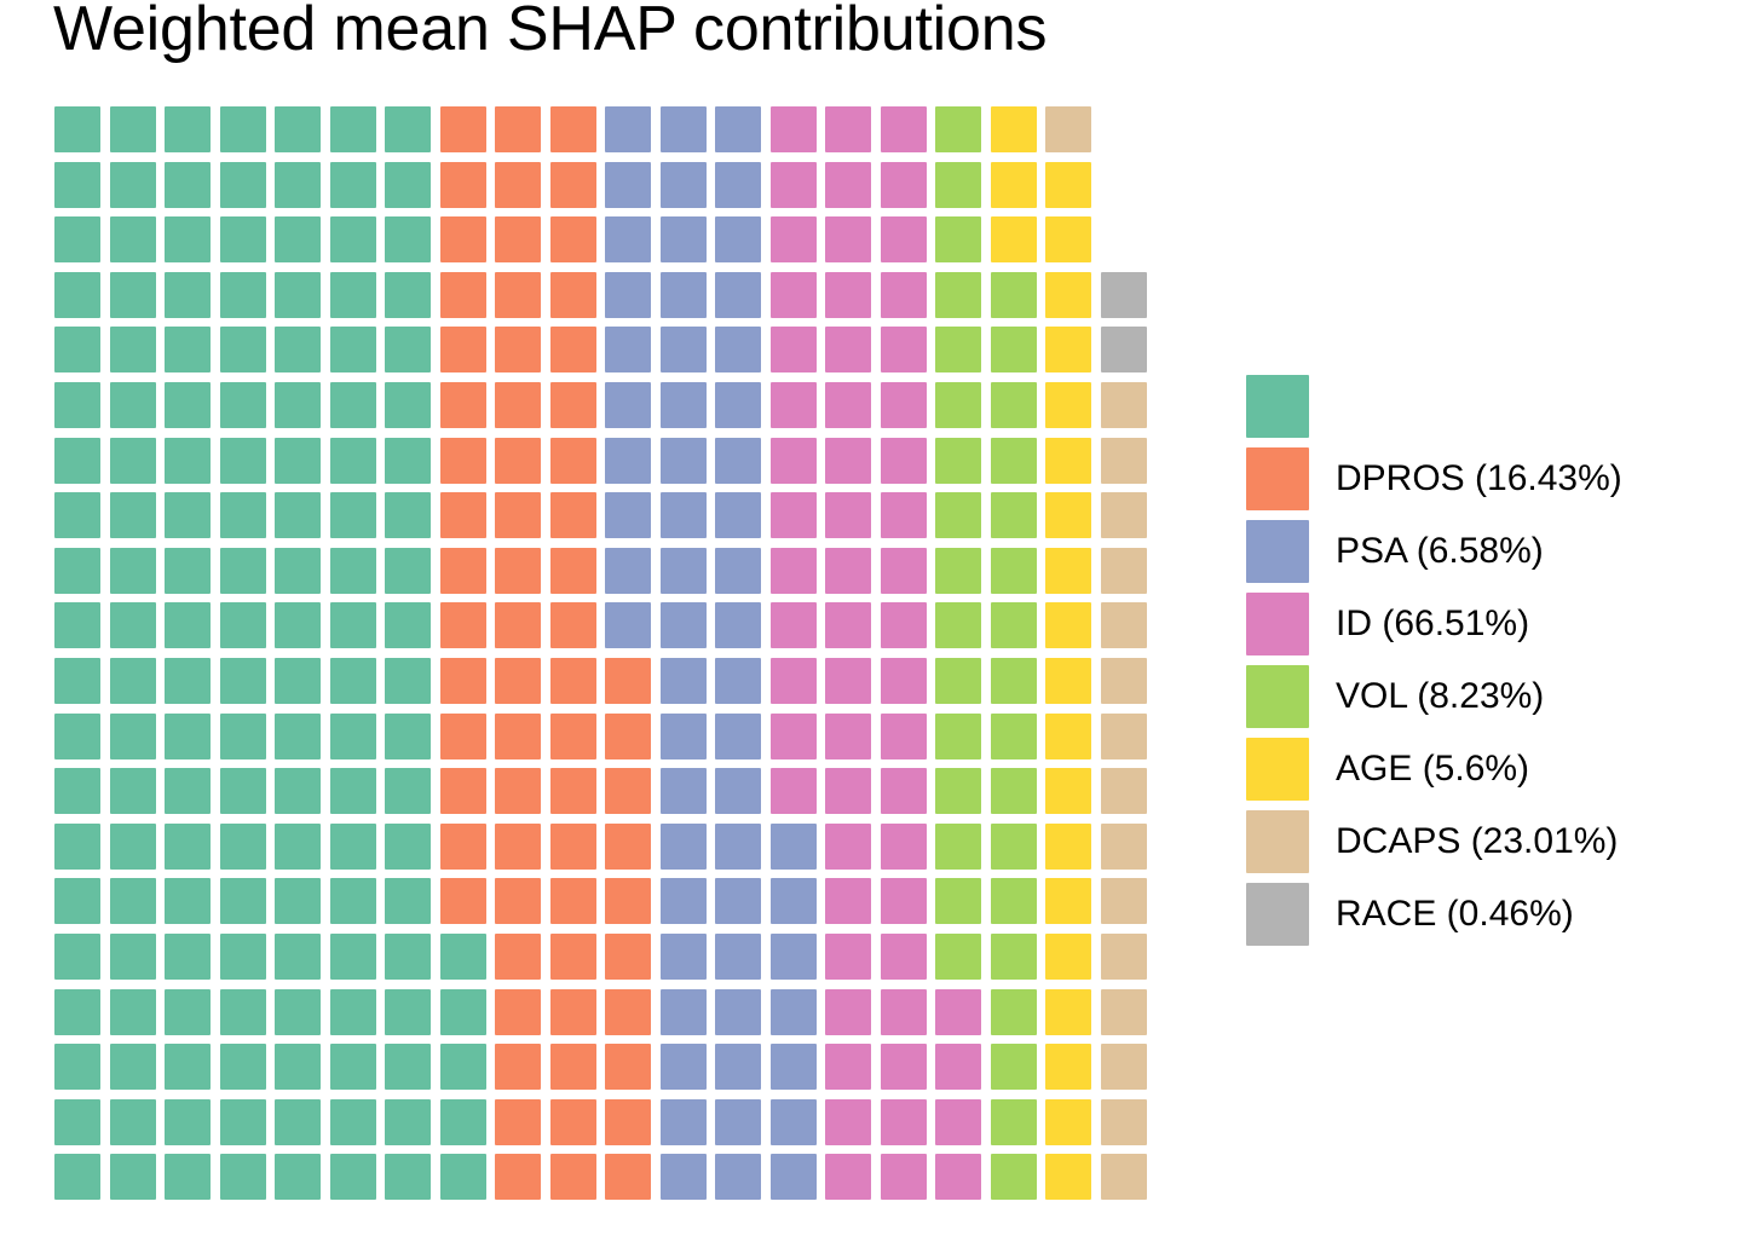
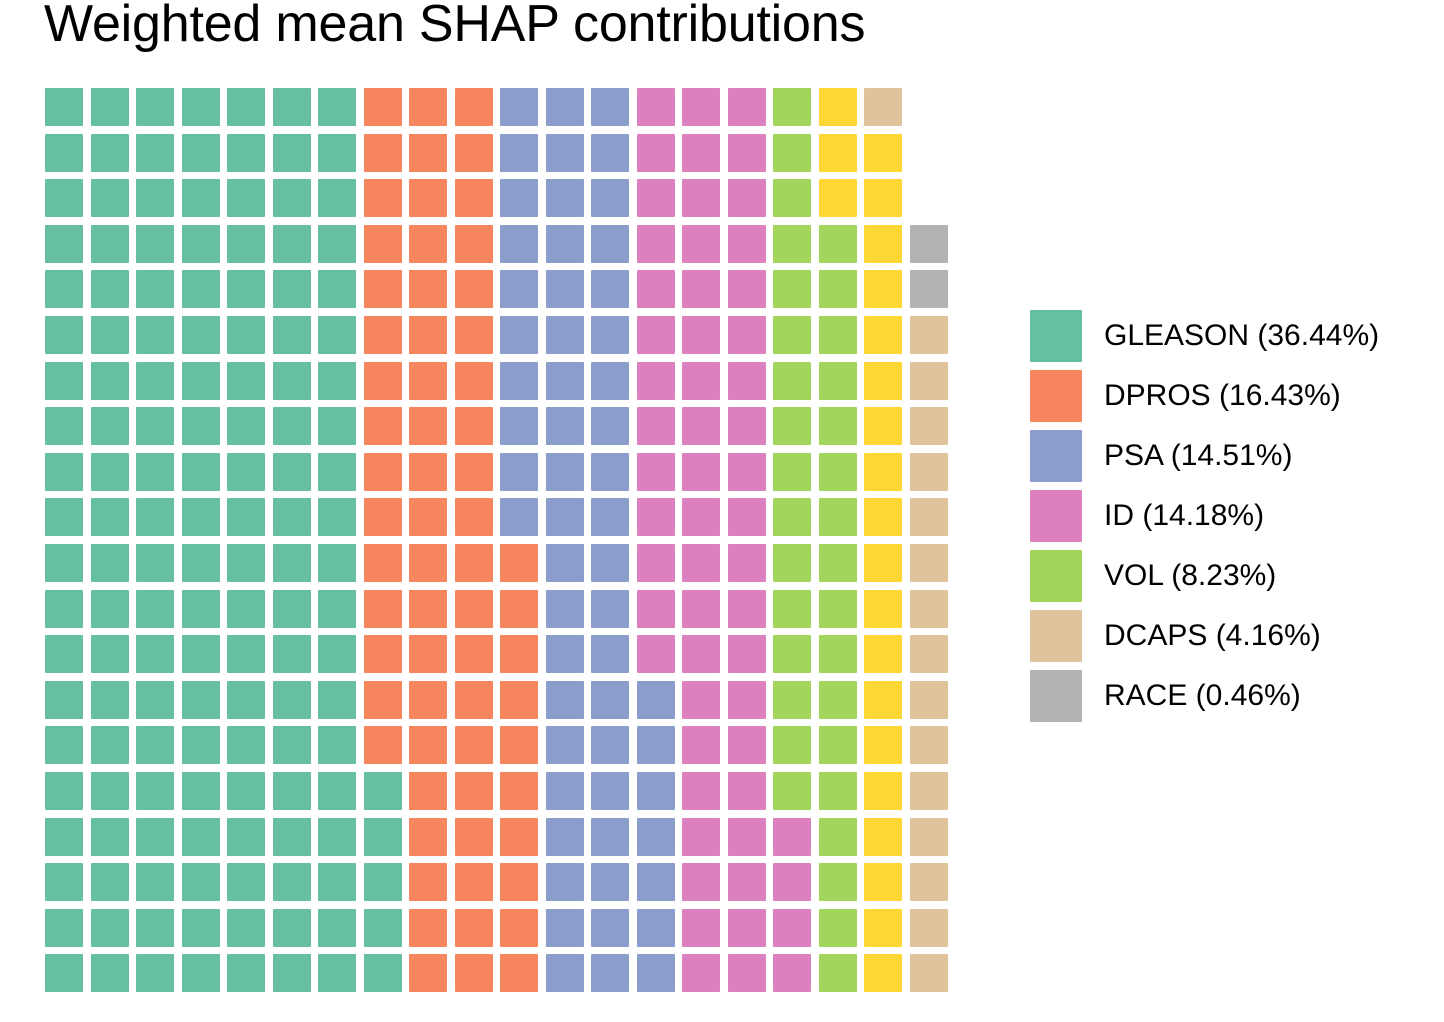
  Weighted mean SHAP contributions
+ GLEASON (36.44%)
  DPROS (16.43%)
- PSA (6.58%)
+ PSA (14.51%)
- ID (66.51%)
+ ID (14.18%)
  VOL (8.23%)
- AGE (5.6%)
- DCAPS (23.01%)
+ DCAPS (4.16%)
  RACE (0.46%)
